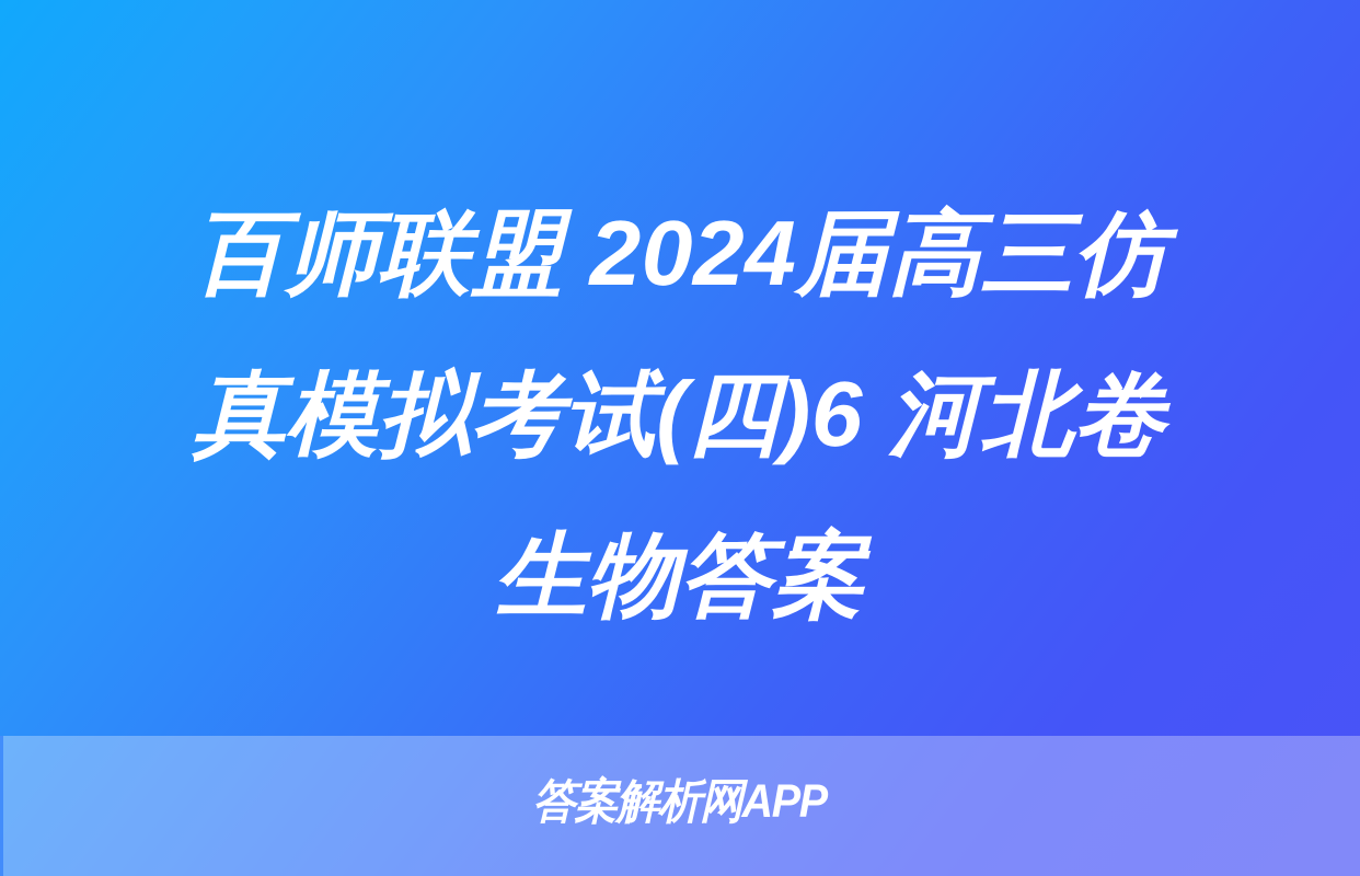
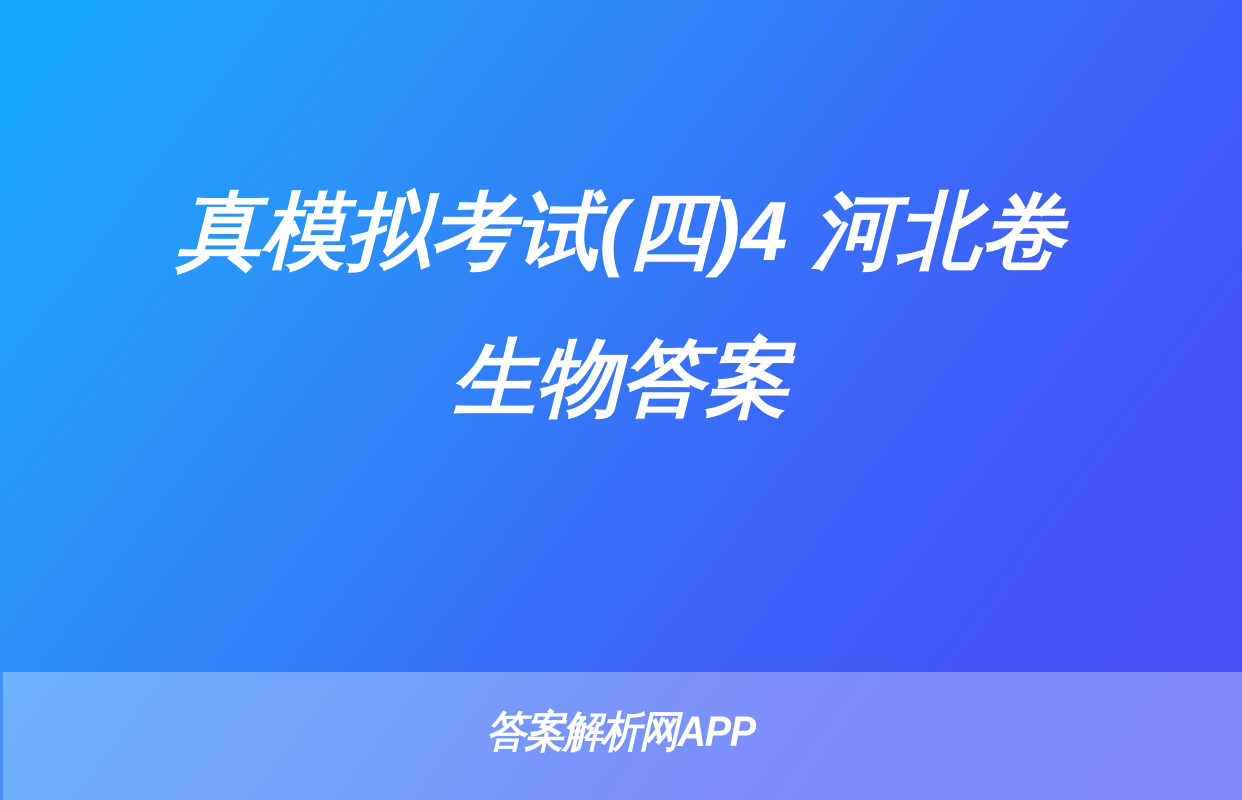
- 百师联盟 2024届高三仿
- 真模拟考试(四)6 河北卷
+ 真模拟考试(四)4 河北卷
  生物答案
  答案解析网APP
